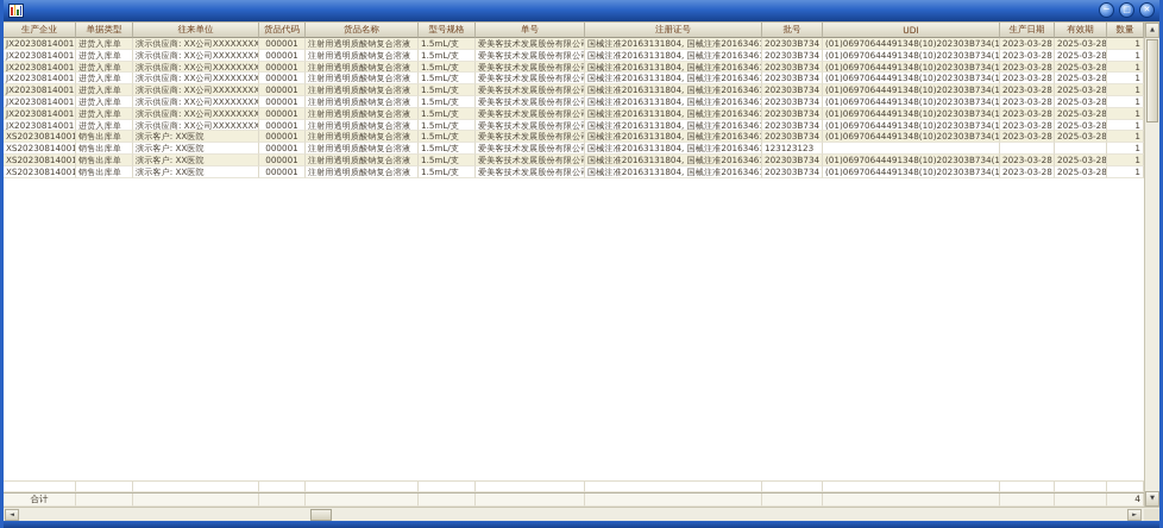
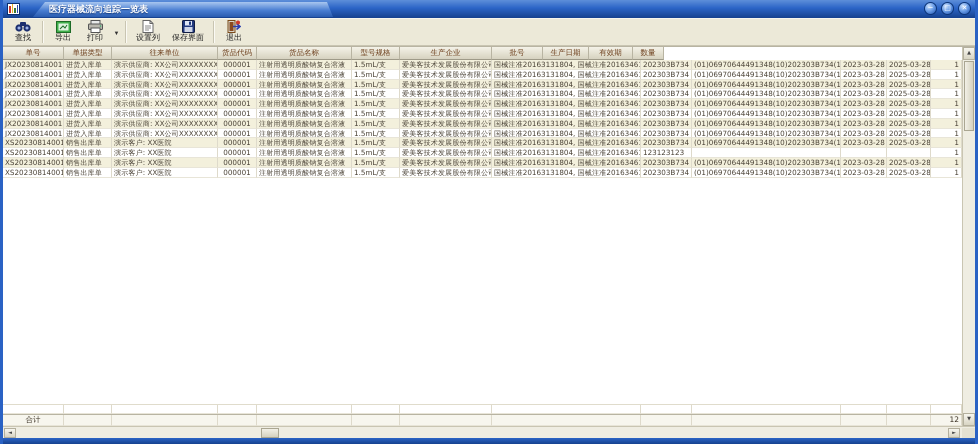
+ 医疗器械流向追踪一览表
  ─
  □
  ✕
+ 查找
+ 导出
+ 打印
+ 设置列
+ 保存界面
+ 退出
- 生产企业
+ 单号
  单据类型
  往来单位
  货品代码
  货品名称
  型号规格
- 单号
+ 生产企业
- 注册证号
  批号
- UDI
  生产日期
  有效期
  数量
  JX20230814001
  进货入库单
  演示供应商: XX公司XXXXXXXX
  000001
  注射用透明质酸钠复合溶液
  1.5mL/支
  爱美客技术发展股份有限公司
  国械注准20163131804, 国械注准20163461
  202303B734
  2023-03-28
  2025-03-28
  1
  JX20230814001
  进货入库单
  演示供应商: XX公司XXXXXXXX
  000001
  注射用透明质酸钠复合溶液
  1.5mL/支
  爱美客技术发展股份有限公司
  国械注准20163131804, 国械注准20163461
  202303B734
  2023-03-28
  2025-03-28
  1
  JX20230814001
  进货入库单
  演示供应商: XX公司XXXXXXXX
  000001
  注射用透明质酸钠复合溶液
  1.5mL/支
  爱美客技术发展股份有限公司
  国械注准20163131804, 国械注准20163461
  202303B734
  2023-03-28
  2025-03-28
  1
  JX20230814001
  进货入库单
  演示供应商: XX公司XXXXXXXX
  000001
  注射用透明质酸钠复合溶液
  1.5mL/支
  爱美客技术发展股份有限公司
  国械注准20163131804, 国械注准20163461
  202303B734
  2023-03-28
  2025-03-28
  1
  JX20230814001
  进货入库单
  演示供应商: XX公司XXXXXXXX
  000001
  注射用透明质酸钠复合溶液
  1.5mL/支
  爱美客技术发展股份有限公司
  国械注准20163131804, 国械注准20163461
  202303B734
  2023-03-28
  2025-03-28
  1
  JX20230814001
  进货入库单
  演示供应商: XX公司XXXXXXXX
  000001
  注射用透明质酸钠复合溶液
  1.5mL/支
  爱美客技术发展股份有限公司
  国械注准20163131804, 国械注准20163461
  202303B734
  2023-03-28
  2025-03-28
  1
  JX20230814001
  进货入库单
  演示供应商: XX公司XXXXXXXX
  000001
  注射用透明质酸钠复合溶液
  1.5mL/支
  爱美客技术发展股份有限公司
  国械注准20163131804, 国械注准20163461
  202303B734
  2023-03-28
  2025-03-28
  1
  JX20230814001
  进货入库单
  演示供应商: XX公司XXXXXXXX
  000001
  注射用透明质酸钠复合溶液
  1.5mL/支
  爱美客技术发展股份有限公司
  国械注准20163131804, 国械注准20163461
  202303B734
  2023-03-28
  2025-03-28
  1
  XS20230814001
  销售出库单
  演示客户: XX医院
  000001
  注射用透明质酸钠复合溶液
  1.5mL/支
  爱美客技术发展股份有限公司
  国械注准20163131804, 国械注准20163461
  202303B734
  2023-03-28
  2025-03-28
  1
  XS20230814001
  销售出库单
  演示客户: XX医院
  000001
  注射用透明质酸钠复合溶液
  1.5mL/支
  爱美客技术发展股份有限公司
  国械注准20163131804, 国械注准20163461
  123123123
  1
  XS20230814001
  销售出库单
  演示客户: XX医院
  000001
  注射用透明质酸钠复合溶液
  1.5mL/支
  爱美客技术发展股份有限公司
  国械注准20163131804, 国械注准20163461
  202303B734
  2023-03-28
  2025-03-28
  1
  XS20230814001
  销售出库单
  演示客户: XX医院
  000001
  注射用透明质酸钠复合溶液
  1.5mL/支
  爱美客技术发展股份有限公司
  国械注准20163131804, 国械注准20163461
  202303B734
  2023-03-28
  2025-03-28
  1
  合计
- 4
+ 12
